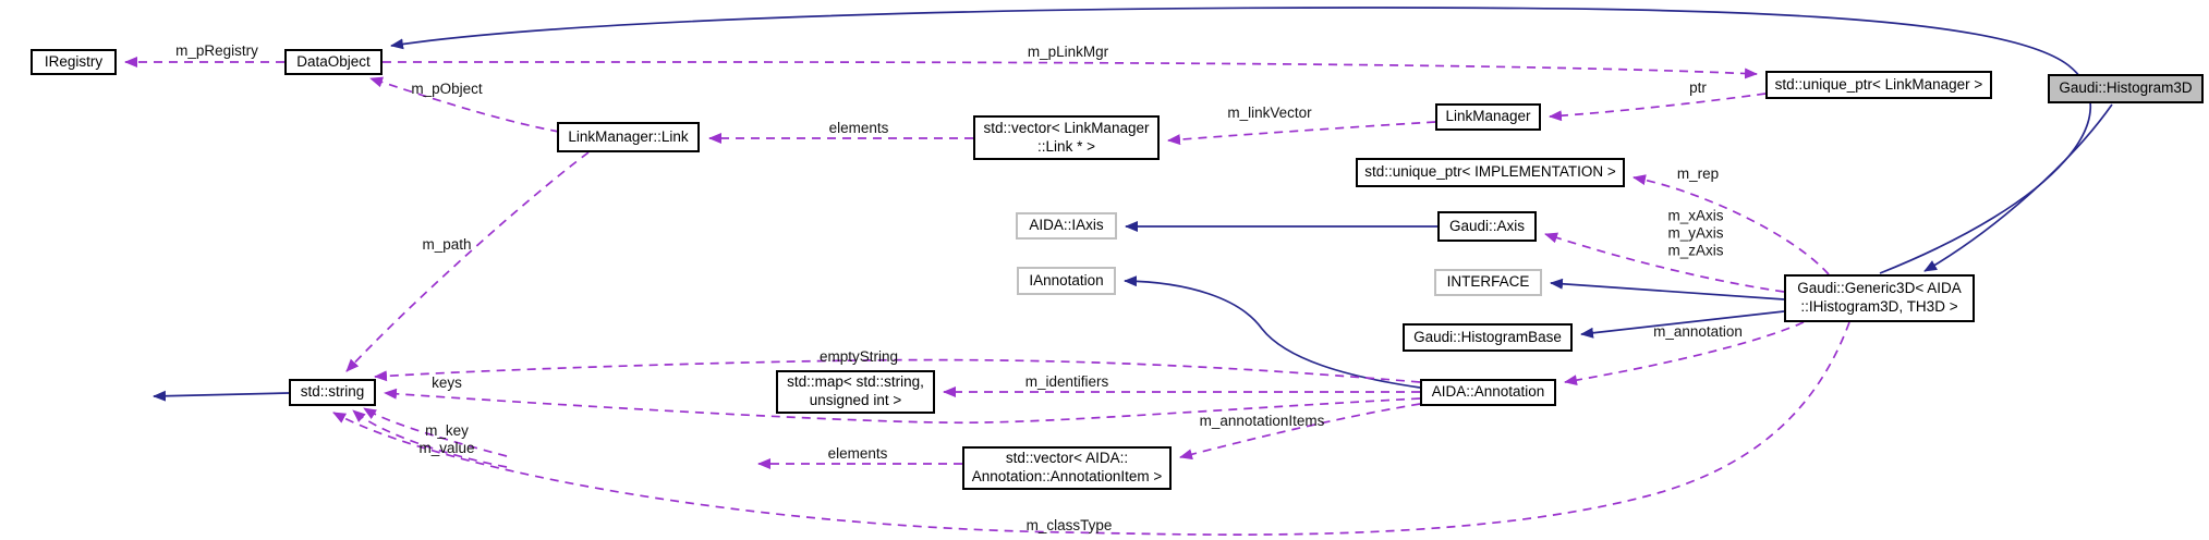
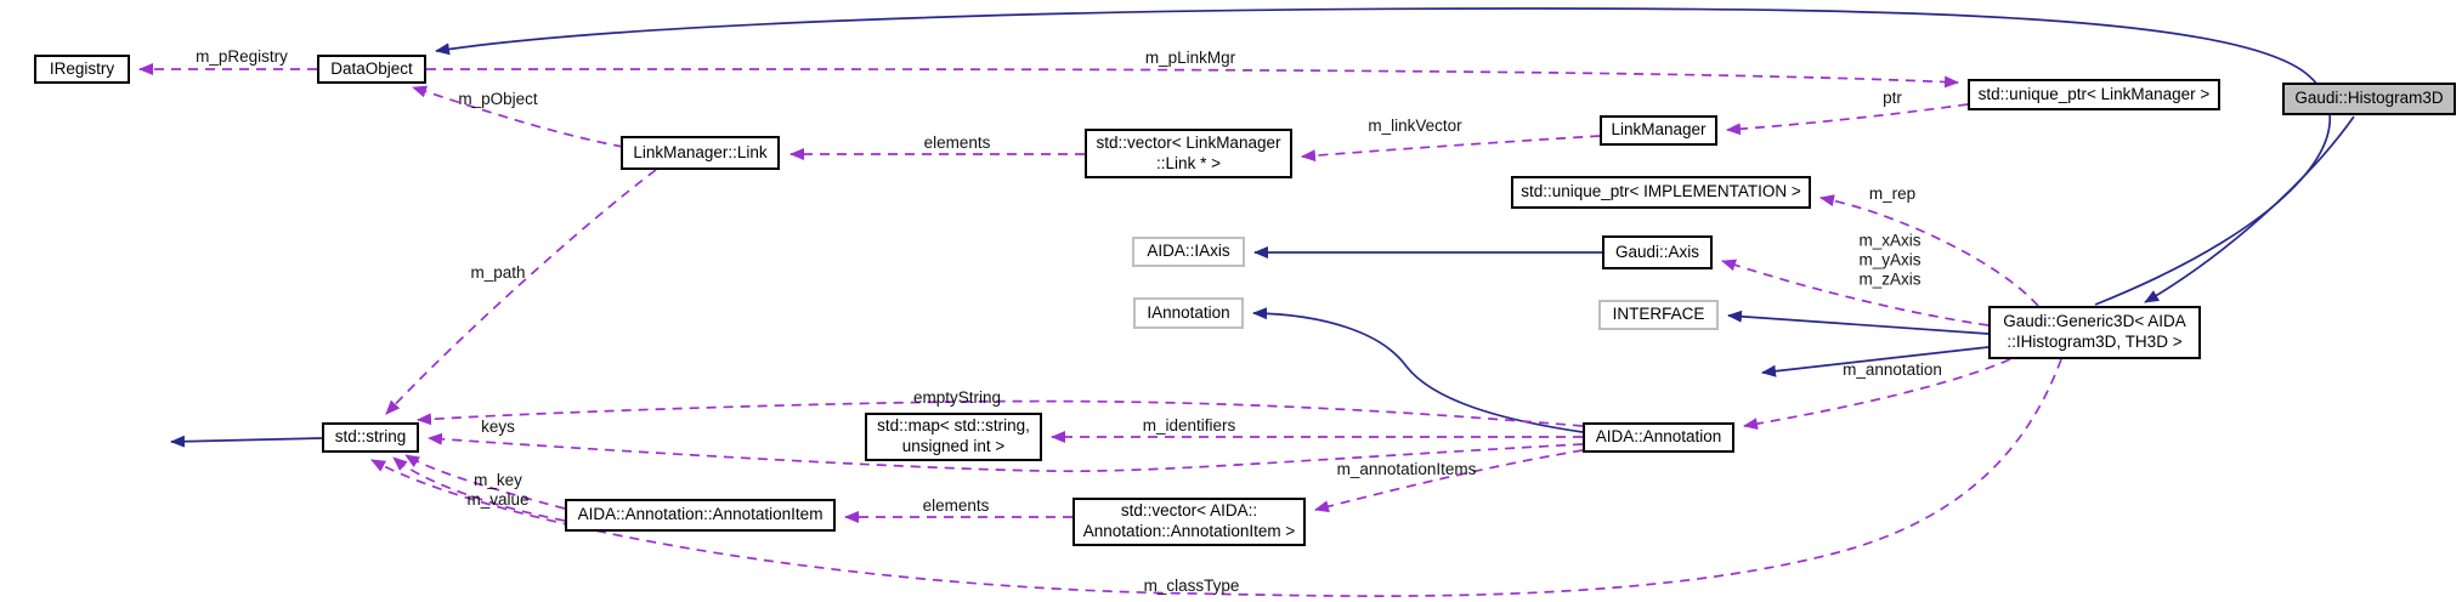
  IRegistry
  DataObject
  LinkManager::Link
  std::vector< LinkManager
  ::Link * >
  LinkManager
  std::unique_ptr< LinkManager >
  Gaudi::Histogram3D
  std::unique_ptr< IMPLEMENTATION >
  AIDA::IAxis
  Gaudi::Axis
  IAnnotation
  INTERFACE
- Gaudi::HistogramBase
  Gaudi::Generic3D< AIDA
  ::IHistogram3D, TH3D >
  std::string
  std::map< std::string,
  unsigned int >
  AIDA::Annotation
+ AIDA::Annotation::AnnotationItem
  std::vector< AIDA::
  Annotation::AnnotationItem >
  m_pRegistry
  m_pObject
  m_pLinkMgr
  elements
  m_linkVector
  ptr
  m_rep
  m_xAxis
  m_yAxis
  m_zAxis
  m_path
  m_annotation
  emptyString
  keys
  m_identifiers
  m_annotationItems
  m_key
  m_value
  elements
  m_classType
